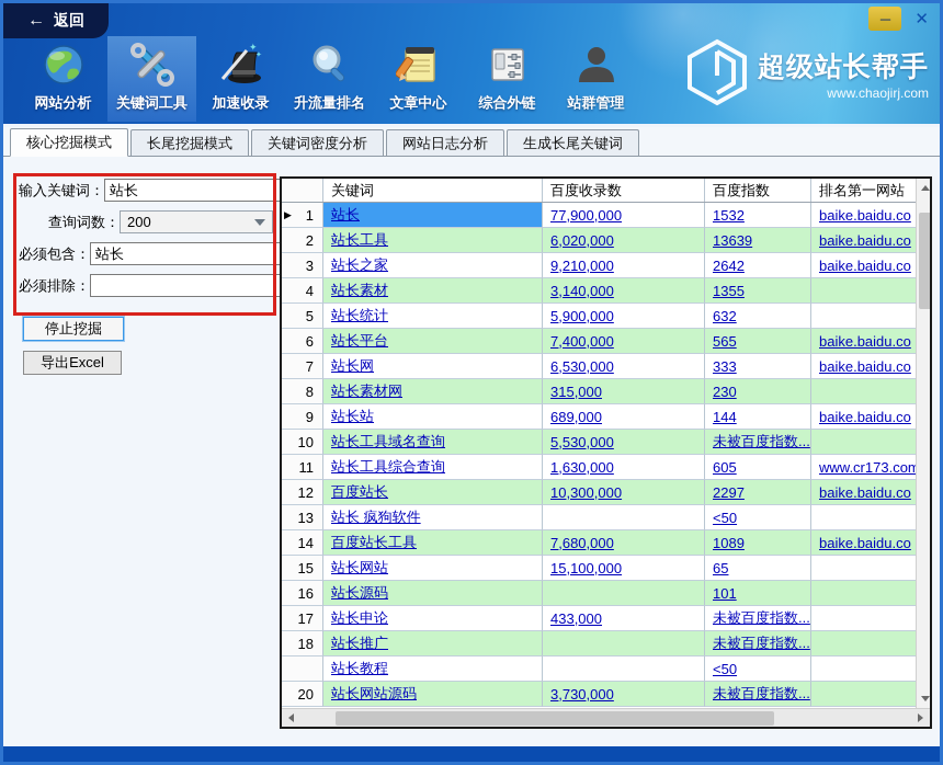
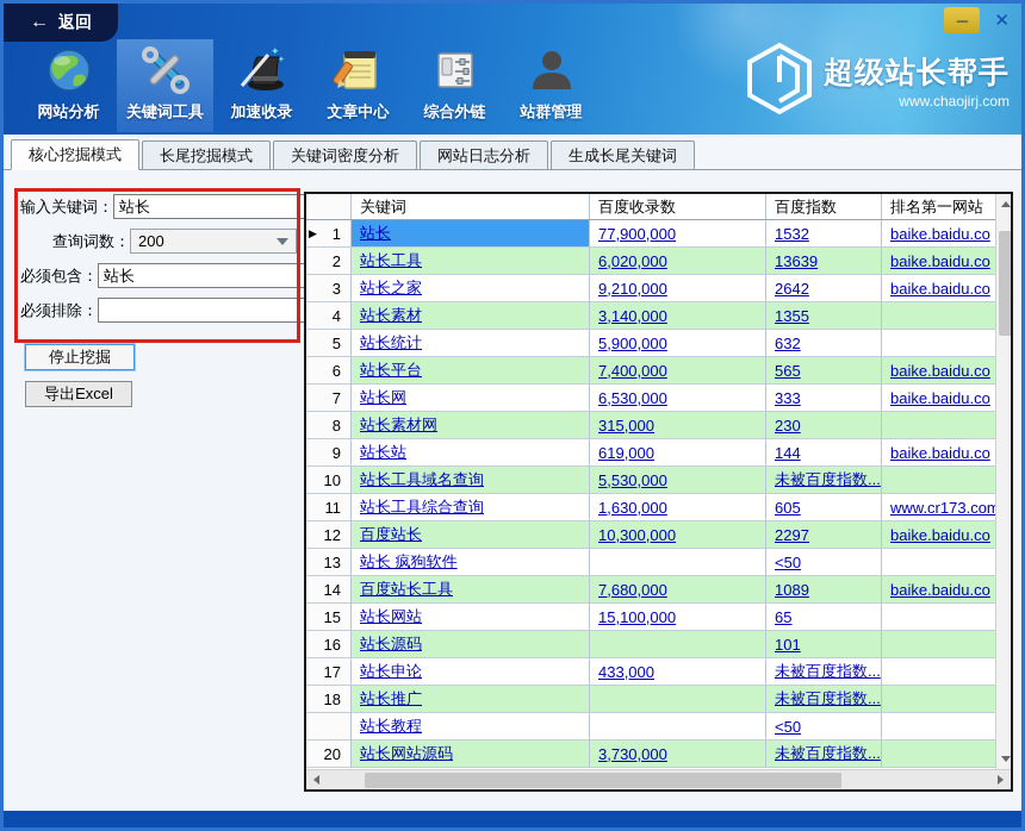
  ←
  返回
  网站分析
  关键词工具
  ✦
  加速收录
- 升流量排名
  文章中心
  综合外链
  站群管理
  超级站长帮手
  www.chaojirj.com
  ─
  ✕
  核心挖掘模式
  长尾挖掘模式
  关键词密度分析
  网站日志分析
  生成长尾关键词
  输入关键词：
  站长
  查询词数：
  200
  必须包含：
  站长
  必须排除：
  停止挖掘
  导出Excel
  关键词
  百度收录数
  百度指数
  排名第一网站
  ▶
  1
  站长
  77,900,000
  1532
  baike.baidu.co
  2
  站长工具
  6,020,000
  13639
  baike.baidu.co
  3
  站长之家
  9,210,000
  2642
  baike.baidu.co
  4
  站长素材
  3,140,000
  1355
  5
  站长统计
  5,900,000
  632
  6
  站长平台
  7,400,000
  565
  baike.baidu.co
  7
  站长网
  6,530,000
  333
  baike.baidu.co
  8
  站长素材网
  315,000
  230
  9
  站长站
- 689,000
+ 619,000
  144
  baike.baidu.co
  10
  站长工具域名查询
  5,530,000
  未被百度指数...
  11
  站长工具综合查询
  1,630,000
  605
  www.cr173.com
  12
  百度站长
  10,300,000
  2297
  baike.baidu.co
  13
  站长 疯狗软件
  <50
  14
  百度站长工具
  7,680,000
  1089
  baike.baidu.co
  15
  站长网站
  15,100,000
  65
  16
  站长源码
  101
  17
  站长申论
  433,000
  未被百度指数...
  18
  站长推广
  未被百度指数...
  站长教程
  <50
  20
  站长网站源码
  3,730,000
  未被百度指数...
